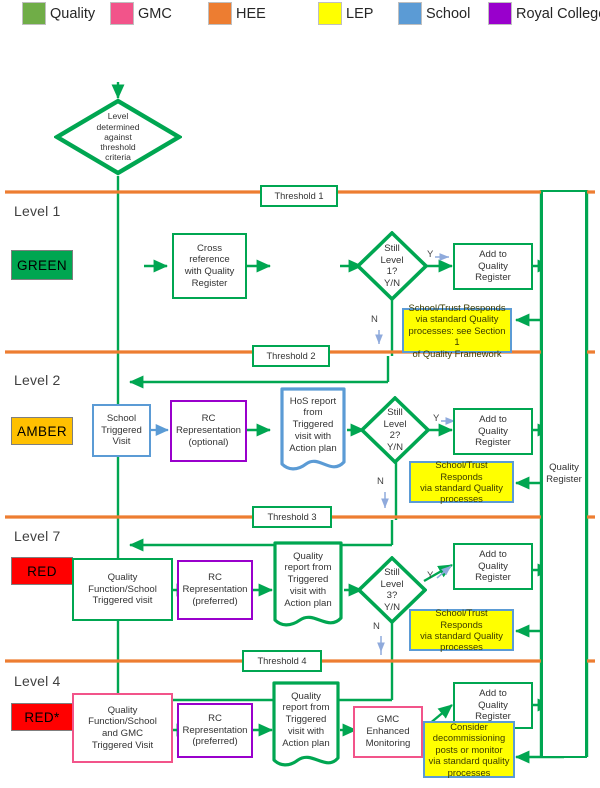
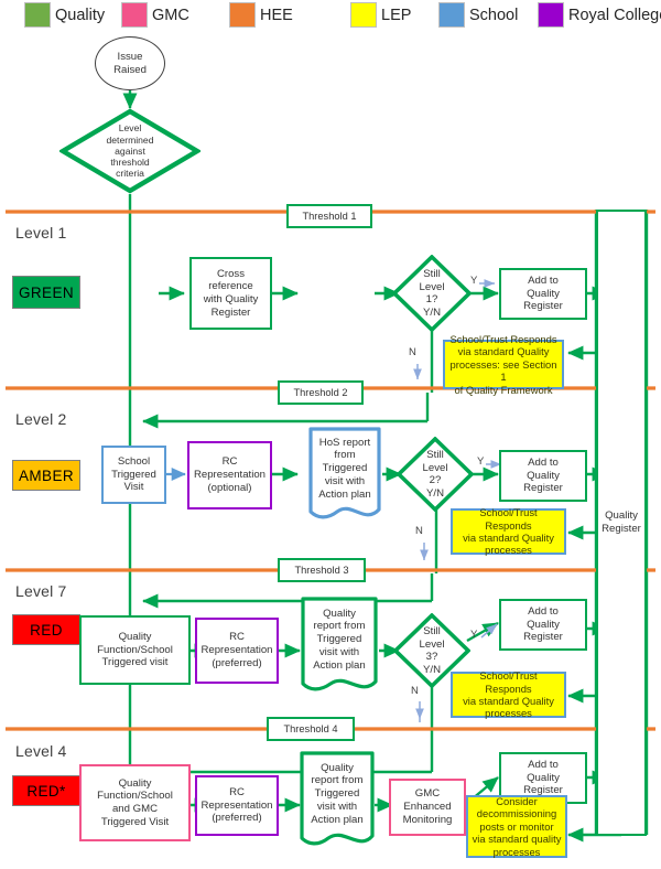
  Quality
  GMC
  HEE
  LEP
  School
  Royal Colleg
+ Issue
+ Raised
  Level
  determined
  against
  threshold
  criteria
  Threshold 1
  Threshold 2
  Threshold 3
  Threshold 4
  Level 1
  GREEN
  Cross
  reference
  with Quality
  Register
  Still
  Level
  1?
  Y/N
  Add to
  Quality
  Register
  School/Trust Responds
  via standard Quality
  processes: see Section 1
  of Quality Framework
  Y
  N
  Level 2
  AMBER
  School
  Triggered
  Visit
  RC
  Representation
  (optional)
  HoS report
  from
  Triggered
  visit with
  Action plan
  Still
  Level
  2?
  Y/N
  Add to
  Quality
  Register
  School/Trust Responds
  via standard Quality
  processes
  Y
  N
  Level 7
  RED
  Quality
  Function/School
  Triggered visit
  RC
  Representation
  (preferred)
  Quality
  report from
  Triggered
  visit with
  Action plan
  Still
  Level
  3?
  Y/N
  Add to
  Quality
  Register
  School/Trust Responds
  via standard Quality
  processes
  Y
  N
  Level 4
  RED*
  Quality
  Function/School
  and GMC
  Triggered Visit
  RC
  Representation
  (preferred)
  Quality
  report from
  Triggered
  visit with
  Action plan
  GMC
  Enhanced
  Monitoring
  Add to
  Quality
  Register
  Consider
  decommissioning
  posts or monitor
  via standard quality
  processes
  Quality
  Register
